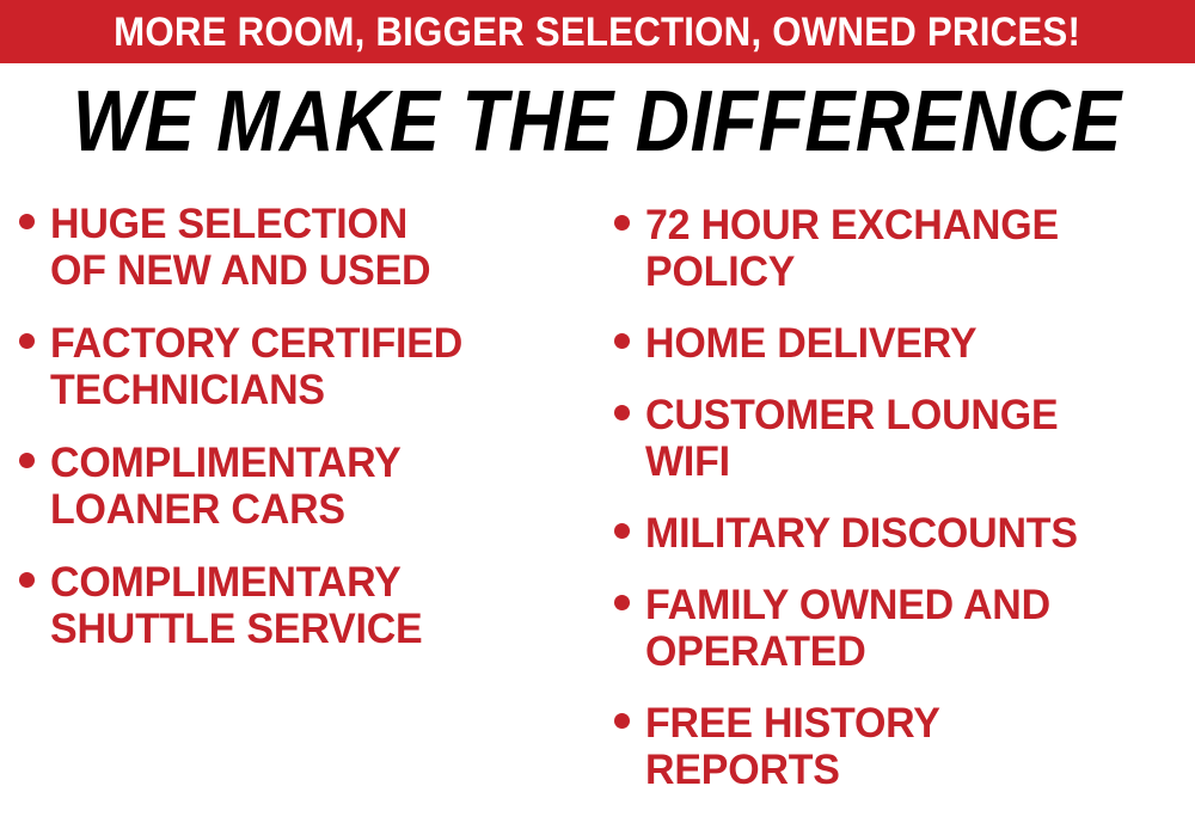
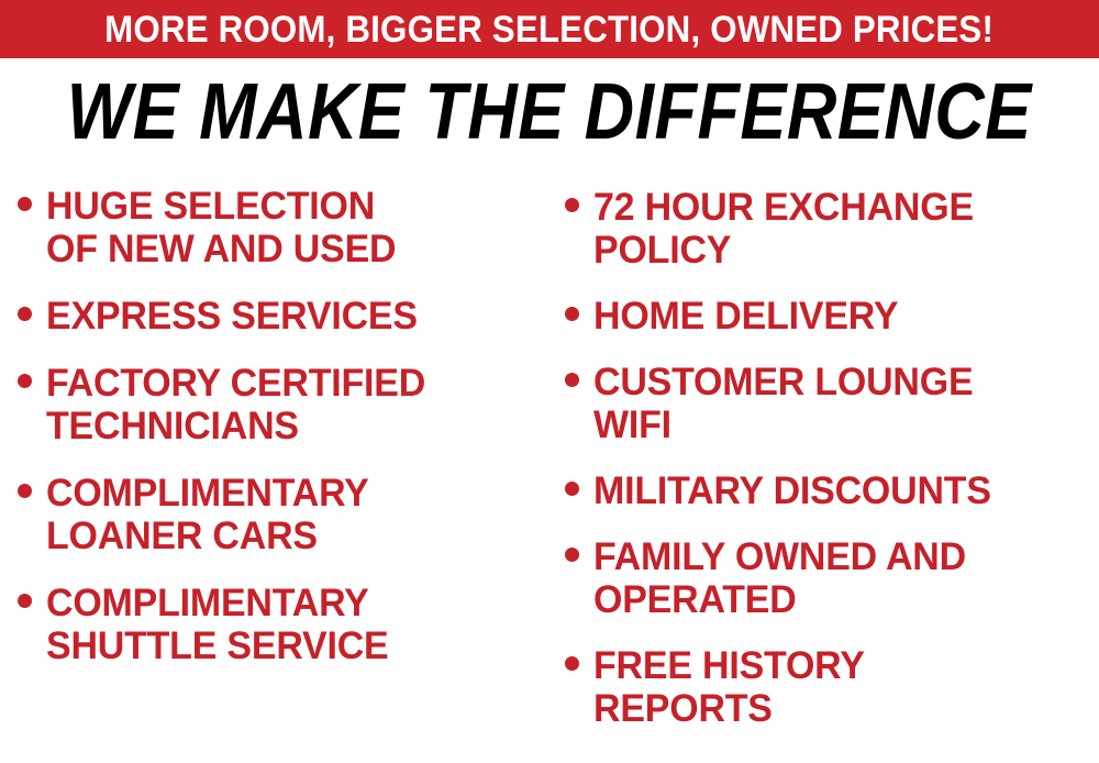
  MORE ROOM, BIGGER SELECTION, OWNED PRICES!
  WE MAKE THE DIFFERENCE
  HUGE SELECTION
  OF NEW AND USED
+ EXPRESS SERVICES
  FACTORY CERTIFIED
  TECHNICIANS
  COMPLIMENTARY
  LOANER CARS
  COMPLIMENTARY
  SHUTTLE SERVICE
  72 HOUR EXCHANGE
  POLICY
  HOME DELIVERY
  CUSTOMER LOUNGE
  WIFI
  MILITARY DISCOUNTS
  FAMILY OWNED AND
  OPERATED
  FREE HISTORY
  REPORTS
